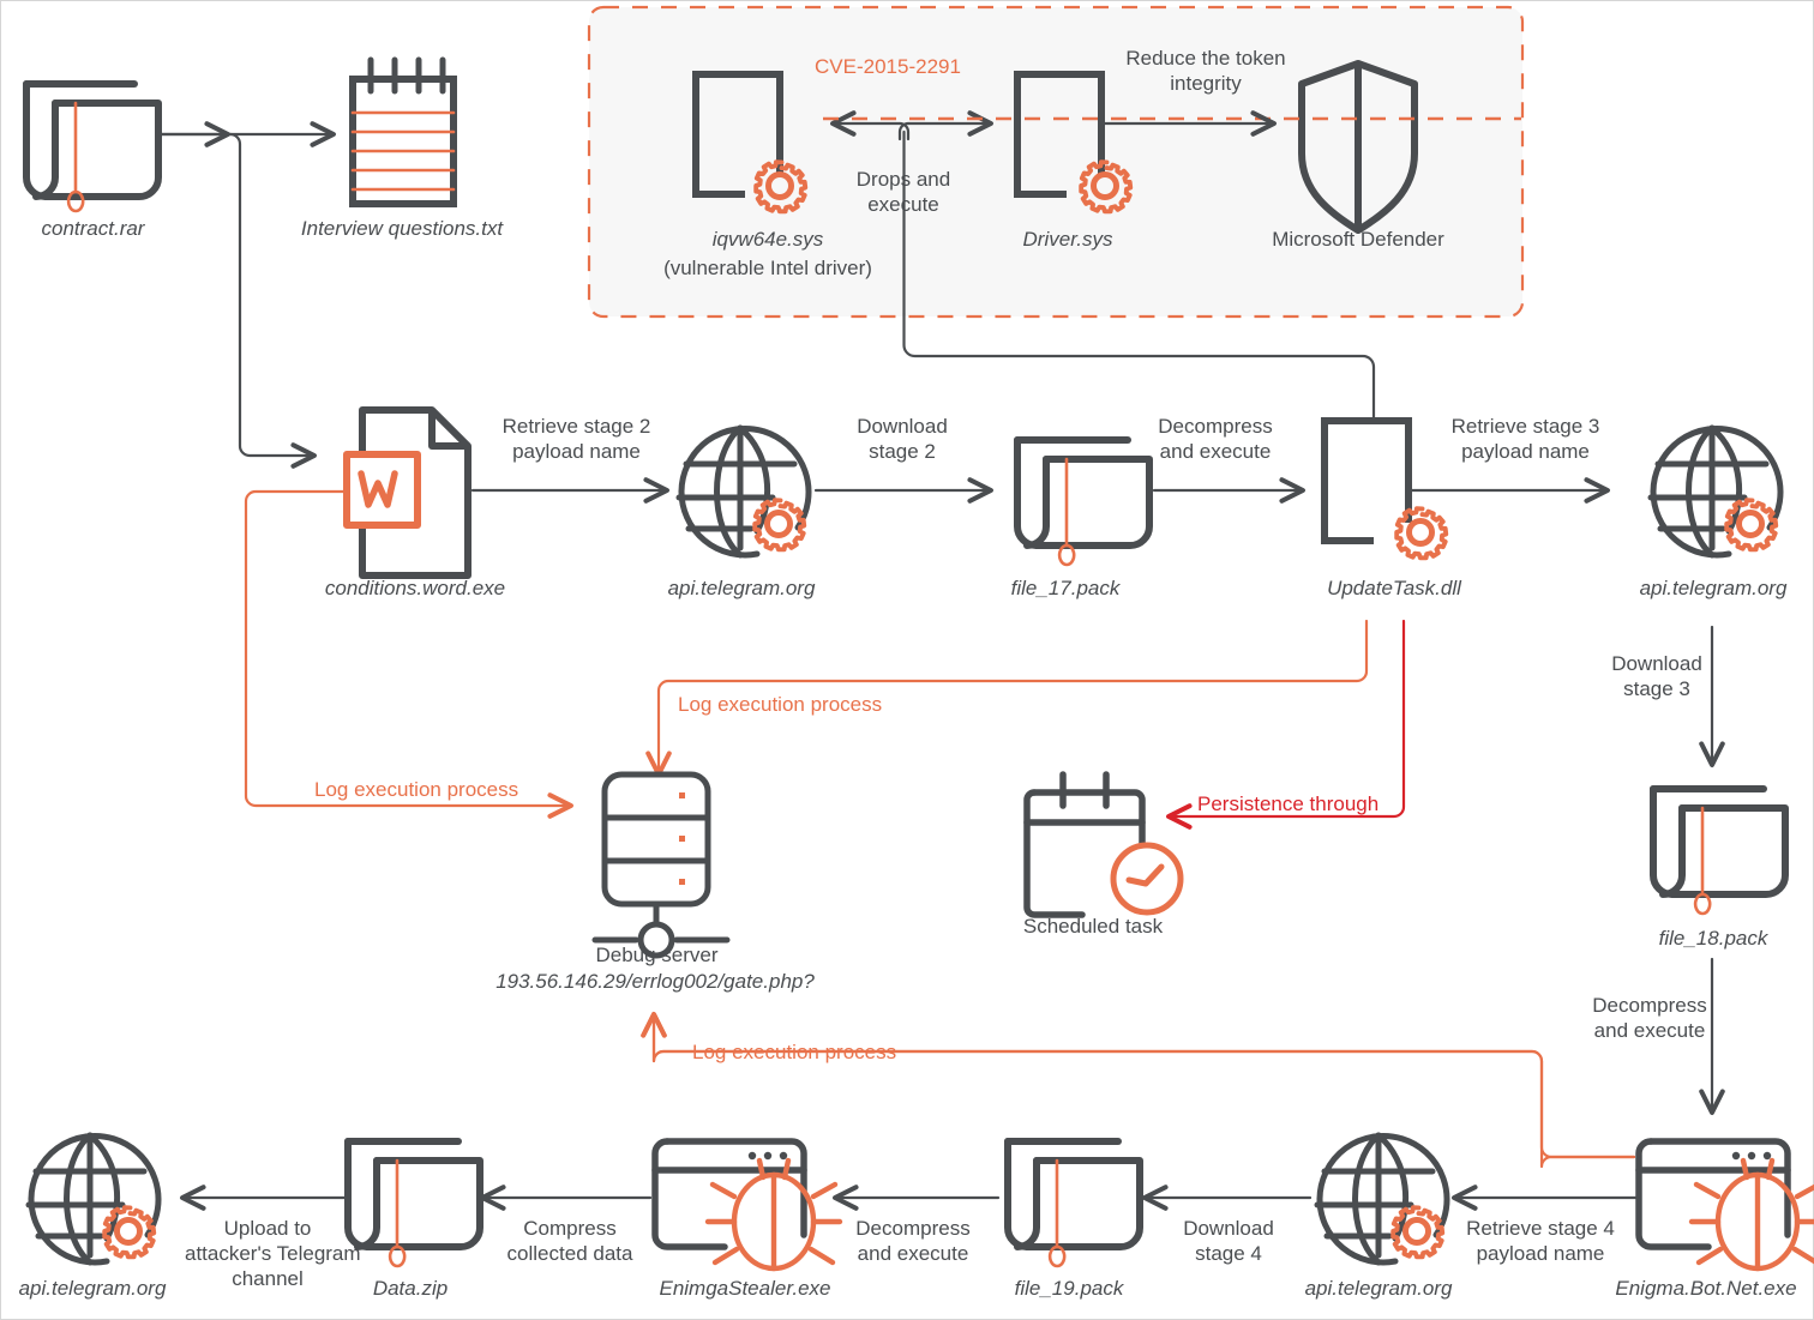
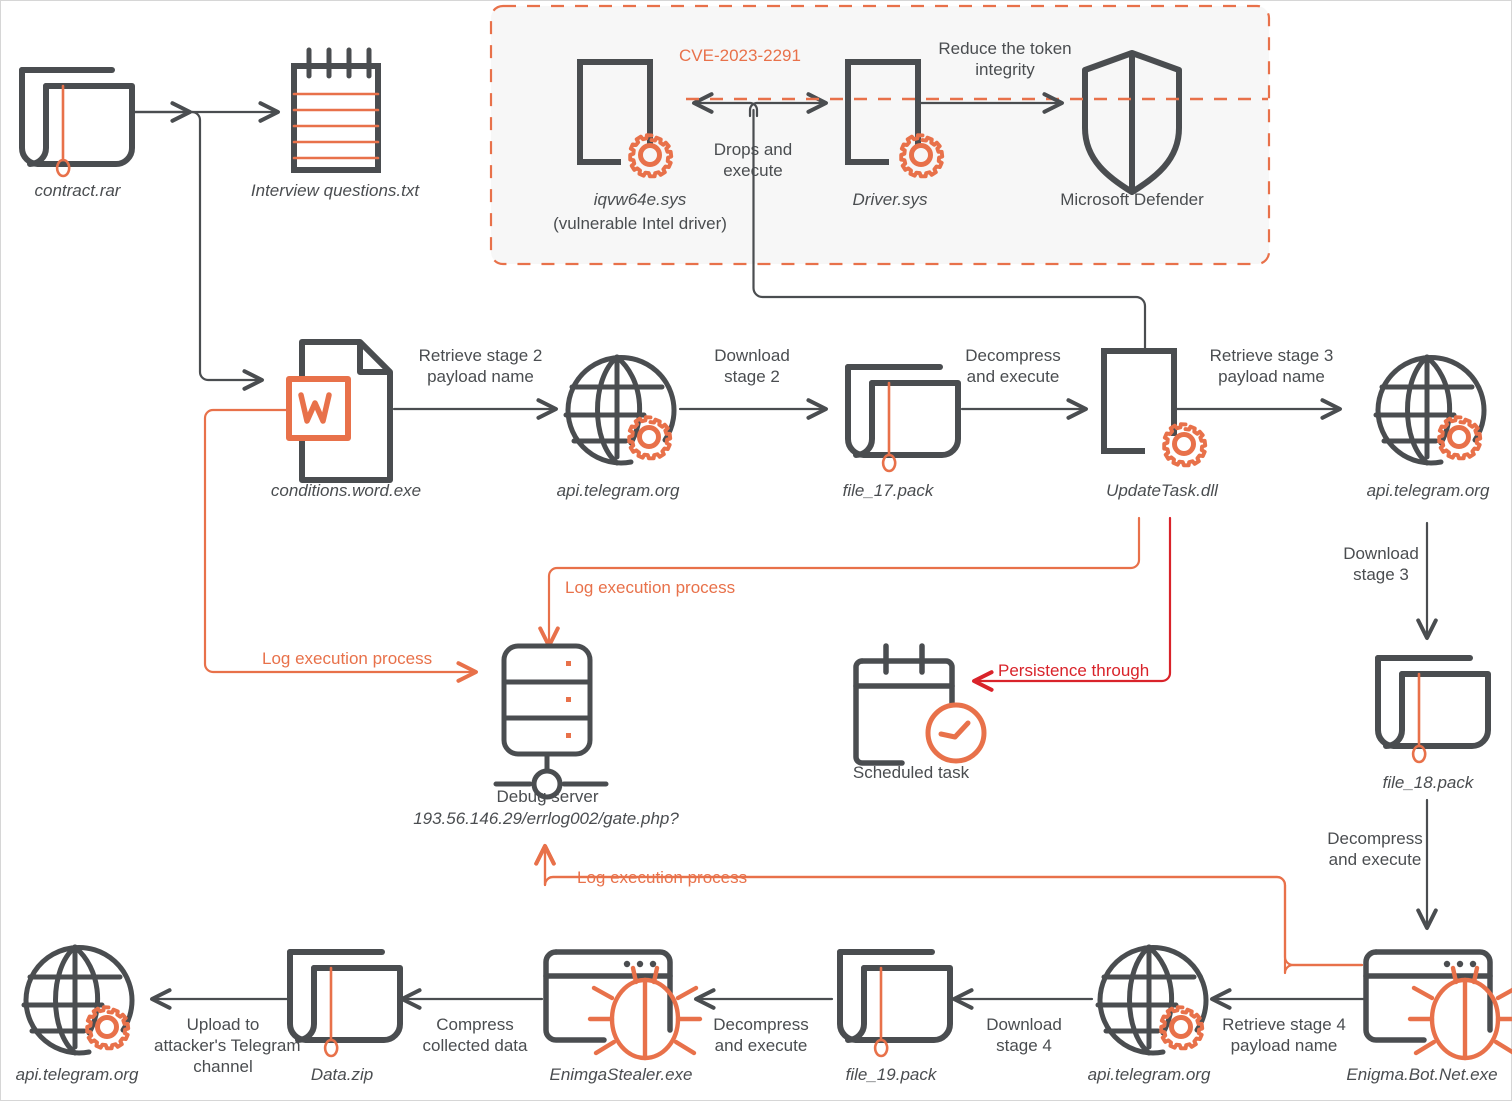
  contract.rar
  Interview questions.txt
- CVE-2015-2291
+ CVE-2023-2291
  Drops and
  execute
  Reduce the token
  integrity
  iqvw64e.sys
  (vulnerable Intel driver)
  Driver.sys
  Microsoft Defender
  Retrieve stage 2
  payload name
  Download
  stage 2
  Decompress
  and execute
  Retrieve stage 3
  payload name
  conditions.word.exe
  api.telegram.org
  file_17.pack
  UpdateTask.dll
  api.telegram.org
  Download
  stage 3
  file_18.pack
  Decompress
  and execute
  Log execution process
  Log execution process
  Log execution process
  Persistence through
  Debug server
  193.56.146.29/errlog002/gate.php?
  Scheduled task
  Download
  stage 4
  Retrieve stage 4
  payload name
  Decompress
  and execute
  Compress
  collected data
  Upload to
  attacker's Telegram
  channel
  api.telegram.org
  Data.zip
  EnimgaStealer.exe
  file_19.pack
  api.telegram.org
  Enigma.Bot.Net.exe
